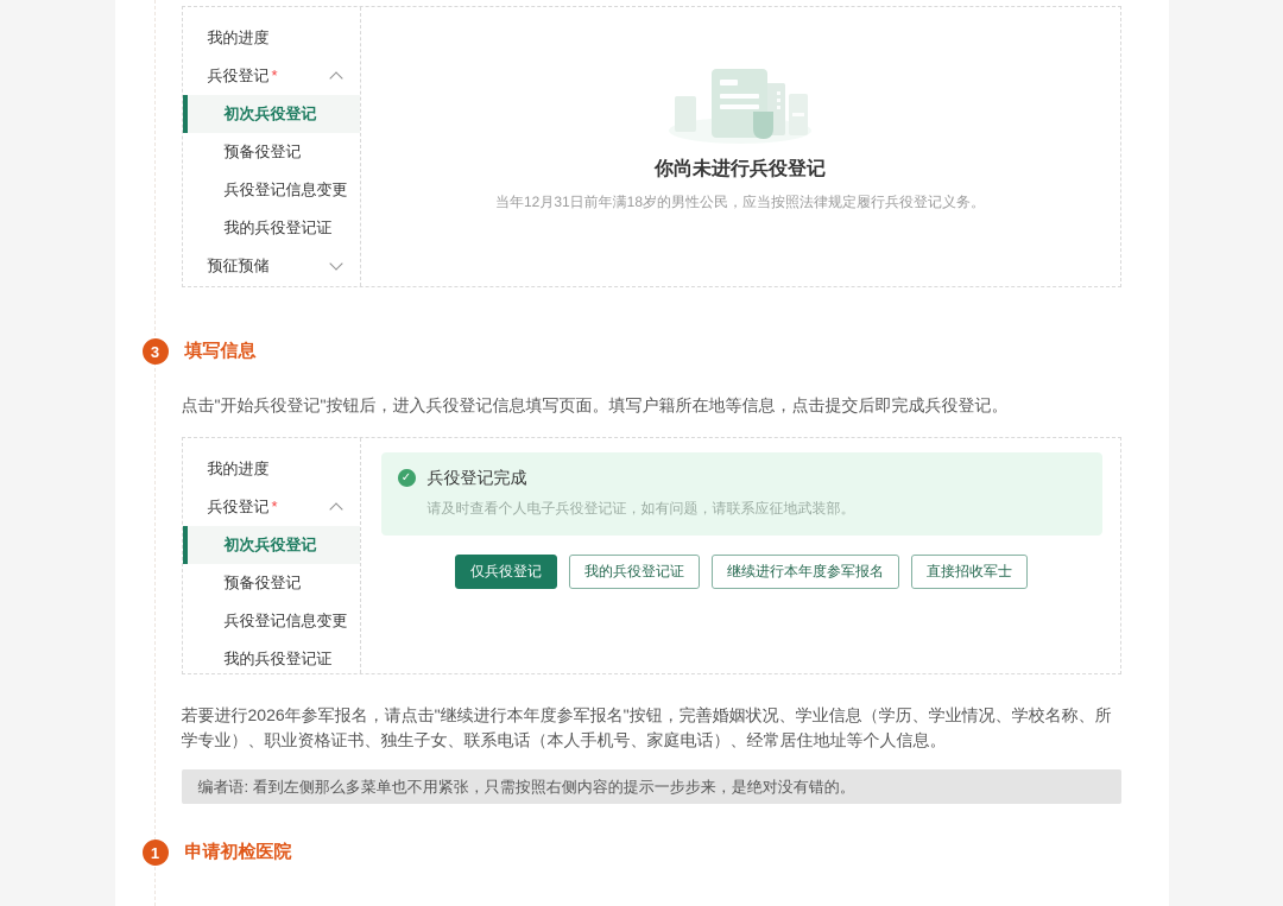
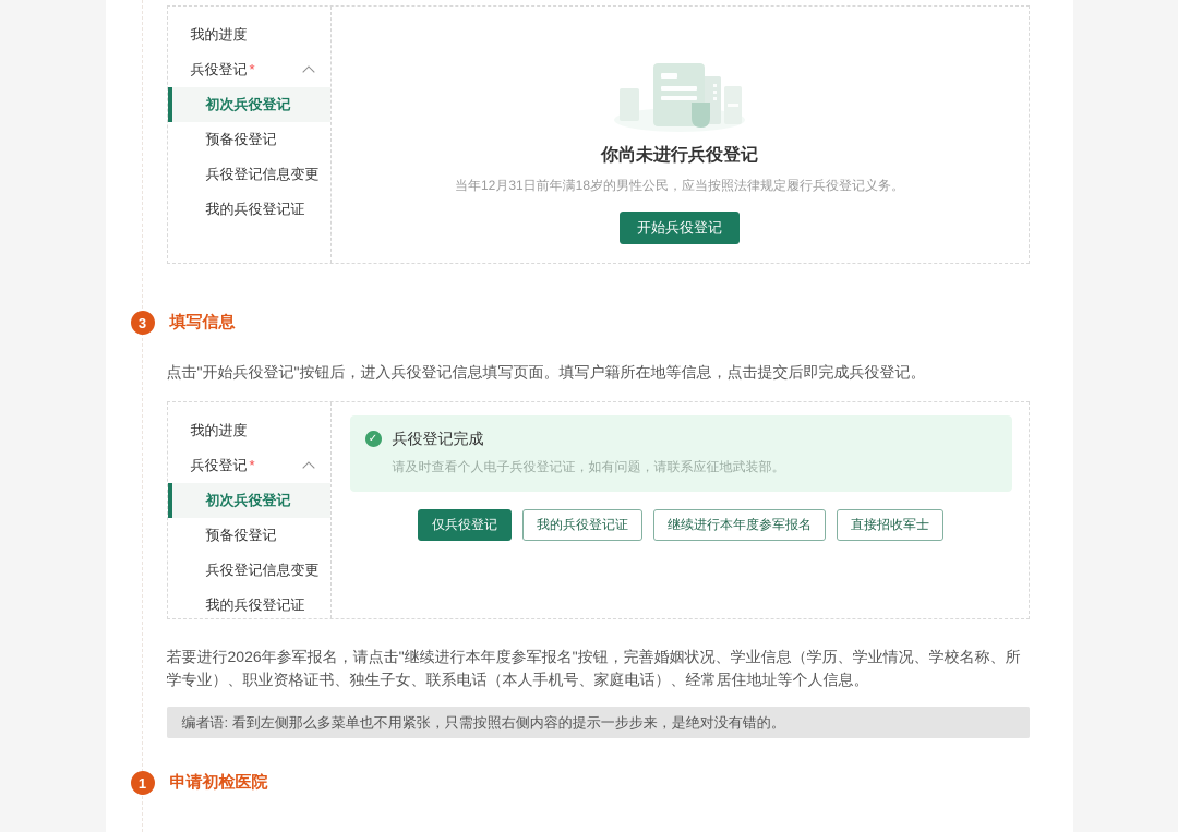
  我的进度
  兵役登记 *
  初次兵役登记
  预备役登记
  兵役登记信息变更
  我的兵役登记证
- 预征预储
  你尚未进行兵役登记
  当年12月31日前年满18岁的男性公民，应当按照法律规定履行兵役登记义务。
+ 开始兵役登记
  3
  填写信息
  点击"开始兵役登记"按钮后，进入兵役登记信息填写页面。填写户籍所在地等信息，点击提交后即完成兵役登记。
  我的进度
  兵役登记 *
  初次兵役登记
  预备役登记
  兵役登记信息变更
  我的兵役登记证
  ✓
  兵役登记完成
  请及时查看个人电子兵役登记证，如有问题，请联系应征地武装部。
  仅兵役登记
  我的兵役登记证
  继续进行本年度参军报名
  直接招收军士
  若要进行2026年参军报名，请点击"继续进行本年度参军报名"按钮，完善婚姻状况、学业信息（学历、学业情况、学校名称、所学专业）、职业资格证书、独生子女、联系电话（本人手机号、家庭电话）、经常居住地址等个人信息。
  编者语: 看到左侧那么多菜单也不用紧张，只需按照右侧内容的提示一步步来，是绝对没有错的。
  1
  申请初检医院
